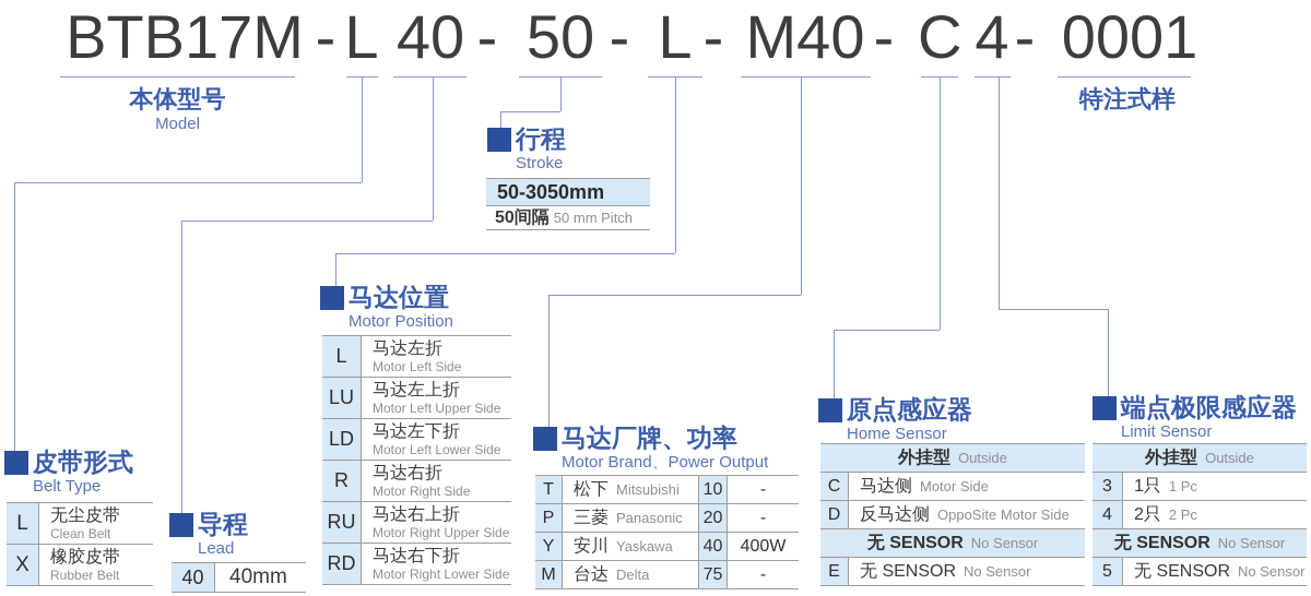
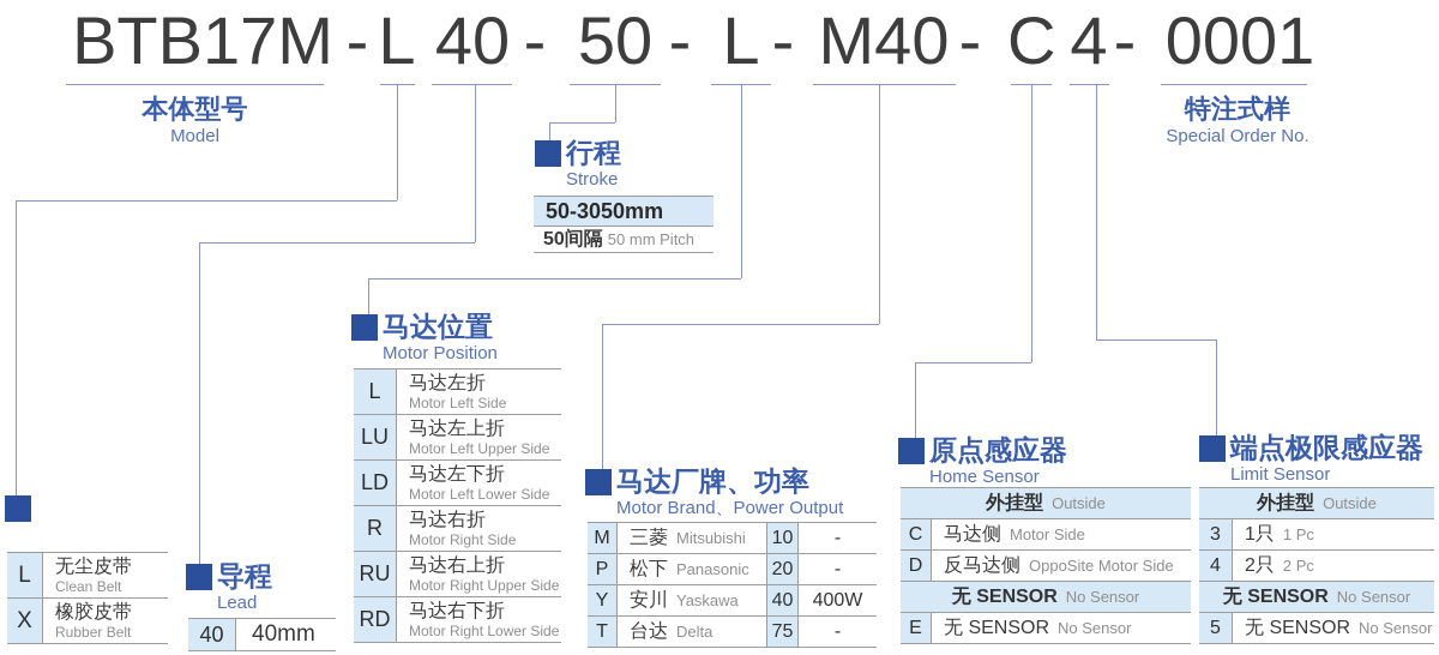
  BTB17M
  -
  L
  40
  -
  50
  -
  L
  -
  M40
  -
  C
  4
  -
  0001
  本体型号
  Model
  特注式样
+ Special Order No.
  行程
  Stroke
  50-3050mm
  50间隔
  50 mm Pitch
- 皮带形式
- Belt Type
  L
  无尘皮带
  Clean Belt
  X
  橡胶皮带
  Rubber Belt
  导程
  Lead
  40
  40mm
  马达位置
  Motor Position
  L
  马达左折
  Motor Left Side
  LU
  马达左上折
  Motor Left Upper Side
  LD
  马达左下折
  Motor Left Lower Side
  R
  马达右折
  Motor Right Side
  RU
  马达右上折
  Motor Right Upper Side
  RD
  马达右下折
  Motor Right Lower Side
  马达厂牌、功率
  Motor Brand、Power Output
- T
+ M
- 松下
+ 三菱
  Mitsubishi
  10
  -
  P
- 三菱
+ 松下
  Panasonic
  20
  -
  Y
  安川
  Yaskawa
  40
  400W
- M
+ T
  台达
  Delta
  75
  -
  原点感应器
  Home Sensor
  外挂型
  Outside
  C
  马达侧
  Motor Side
  D
  反马达侧
  OppoSite Motor Side
  无 SENSOR
  No Sensor
  E
  无 SENSOR
  No Sensor
  端点极限感应器
  Limit Sensor
  外挂型
  Outside
  3
  1只
  1 Pc
  4
  2只
  2 Pc
  无 SENSOR
  No Sensor
  5
  无 SENSOR
  No Sensor
